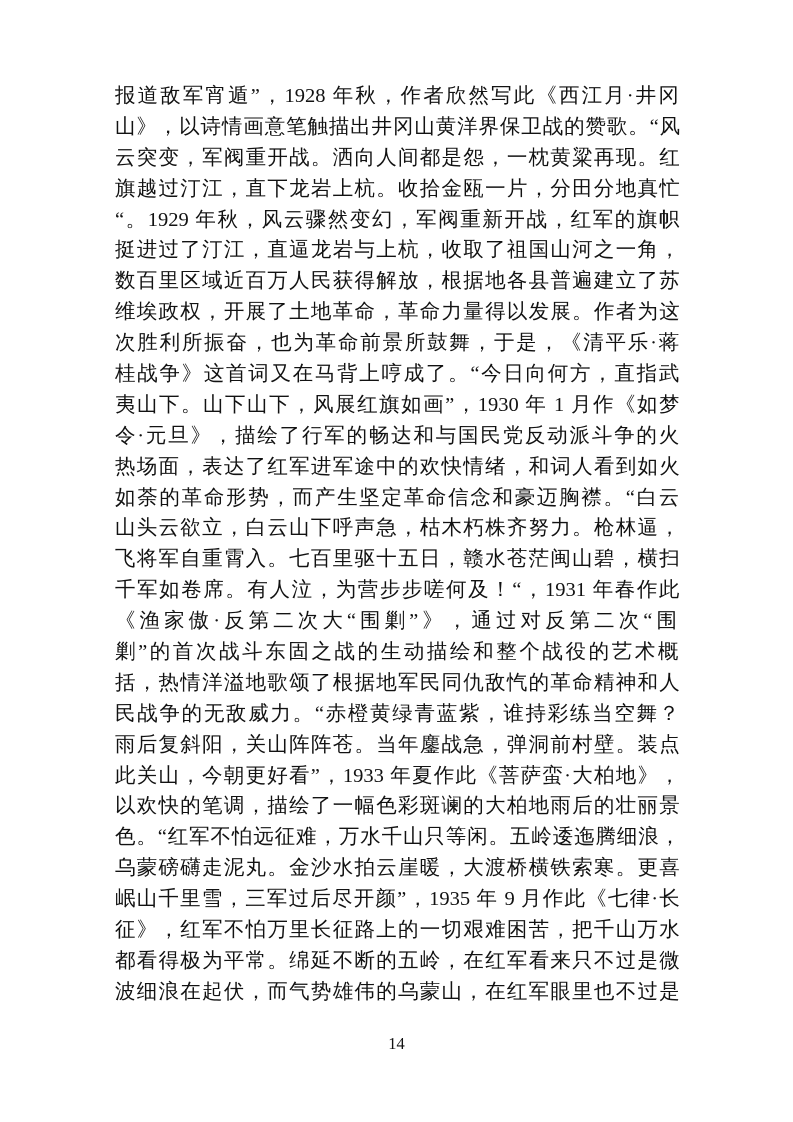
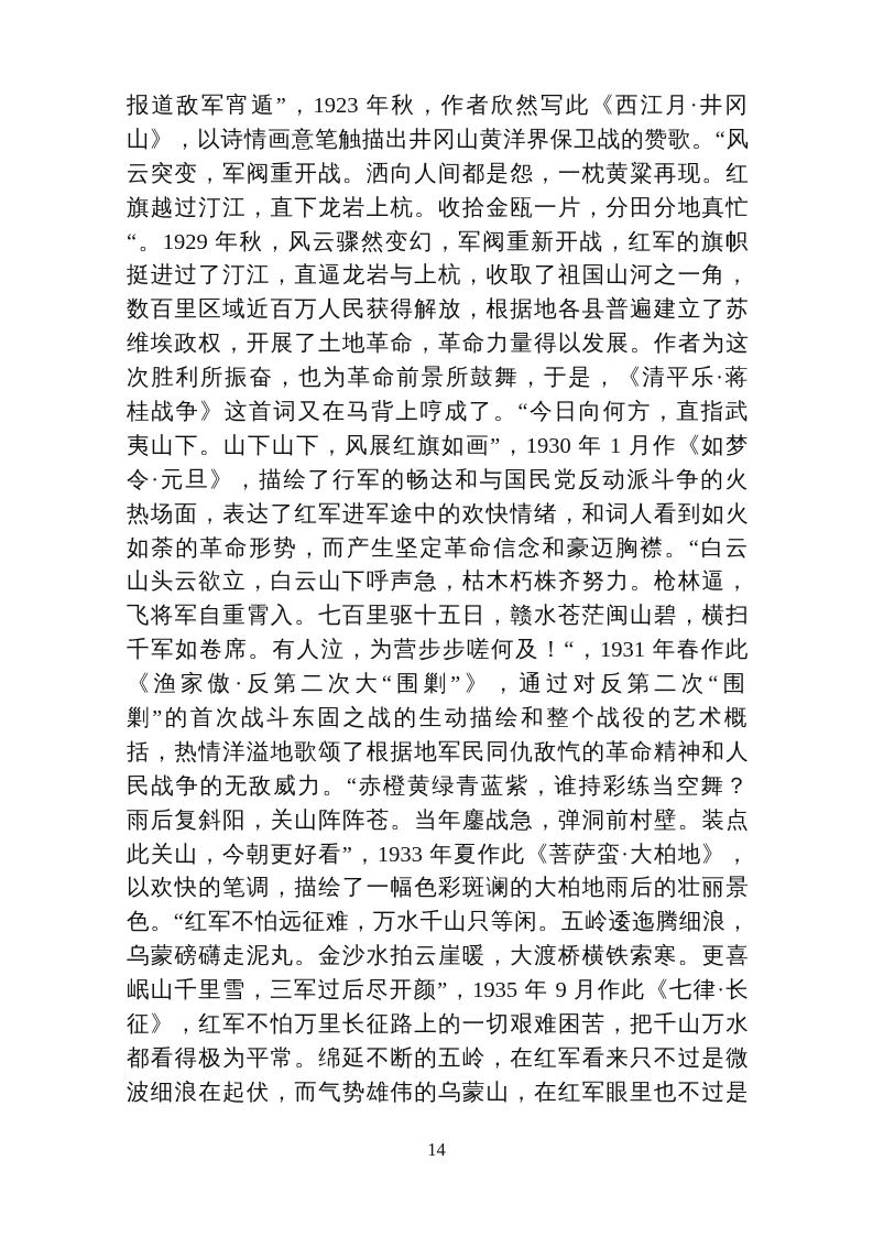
- 报道敌军宵遁”，1928 年秋，作者欣然写此《西江月·井冈
+ 报道敌军宵遁”，1923 年秋，作者欣然写此《西江月·井冈
  山》，以诗情画意笔触描出井冈山黄洋界保卫战的赞歌。“风
  云突变，军阀重开战。洒向人间都是怨，一枕黄粱再现。红
  旗越过汀江，直下龙岩上杭。收拾金瓯一片，分田分地真忙
  “。1929 年秋，风云骤然变幻，军阀重新开战，红军的旗帜
  挺进过了汀江，直逼龙岩与上杭，收取了祖国山河之一角，
  数百里区域近百万人民获得解放，根据地各县普遍建立了苏
  维埃政权，开展了土地革命，革命力量得以发展。作者为这
  次胜利所振奋，也为革命前景所鼓舞，于是，《清平乐·蒋
  桂战争》这首词又在马背上哼成了。“今日向何方，直指武
  夷山下。山下山下，风展红旗如画”，1930 年 1 月作《如梦
  令·元旦》，描绘了行军的畅达和与国民党反动派斗争的火
  热场面，表达了红军进军途中的欢快情绪，和词人看到如火
  如荼的革命形势，而产生坚定革命信念和豪迈胸襟。“白云
  山头云欲立，白云山下呼声急，枯木朽株齐努力。枪林逼，
  飞将军自重霄入。七百里驱十五日，赣水苍茫闽山碧，横扫
  千军如卷席。有人泣，为营步步嗟何及！“，1931 年春作此
  《渔家傲·反第二次大“围剿”》，通过对反第二次“围
  剿”的首次战斗东固之战的生动描绘和整个战役的艺术概
  括，热情洋溢地歌颂了根据地军民同仇敌忾的革命精神和人
  民战争的无敌威力。“赤橙黄绿青蓝紫，谁持彩练当空舞？
  雨后复斜阳，关山阵阵苍。当年鏖战急，弹洞前村壁。装点
  此关山，今朝更好看”，1933 年夏作此《菩萨蛮·大柏地》，
  以欢快的笔调，描绘了一幅色彩斑谰的大柏地雨后的壮丽景
  色。“红军不怕远征难，万水千山只等闲。五岭逶迤腾细浪，
  乌蒙磅礴走泥丸。金沙水拍云崖暖，大渡桥横铁索寒。更喜
  岷山千里雪，三军过后尽开颜”，1935 年 9 月作此《七律·长
  征》，红军不怕万里长征路上的一切艰难困苦，把千山万水
  都看得极为平常。绵延不断的五岭，在红军看来只不过是微
  波细浪在起伏，而气势雄伟的乌蒙山，在红军眼里也不过是
  14
